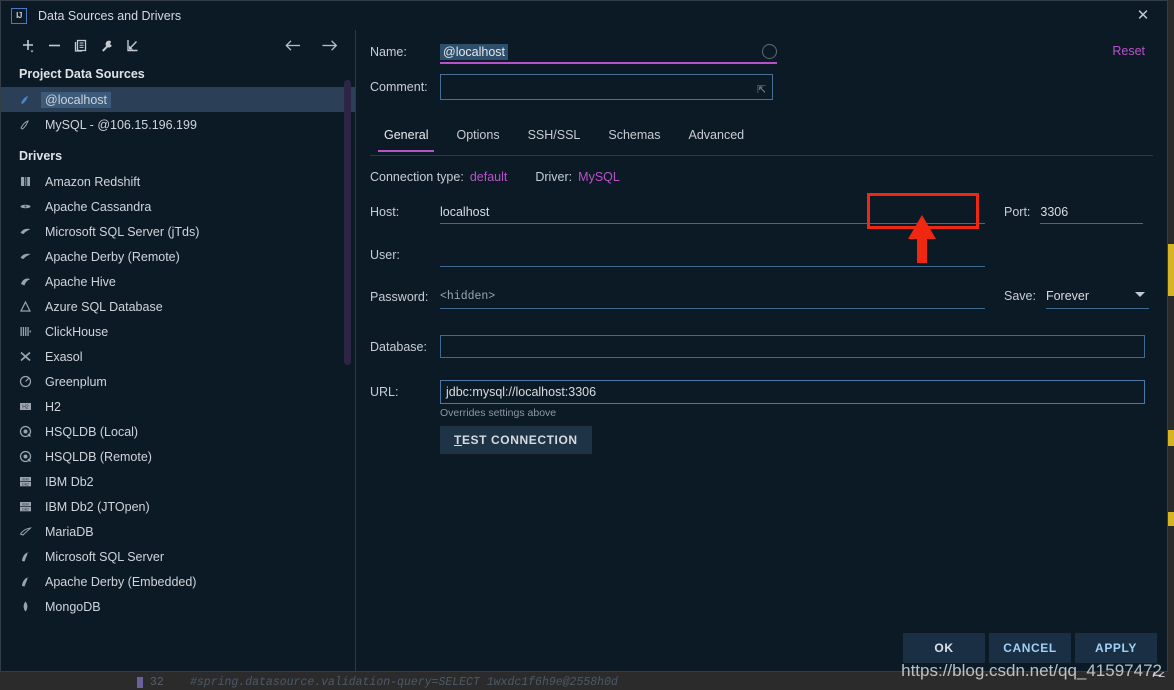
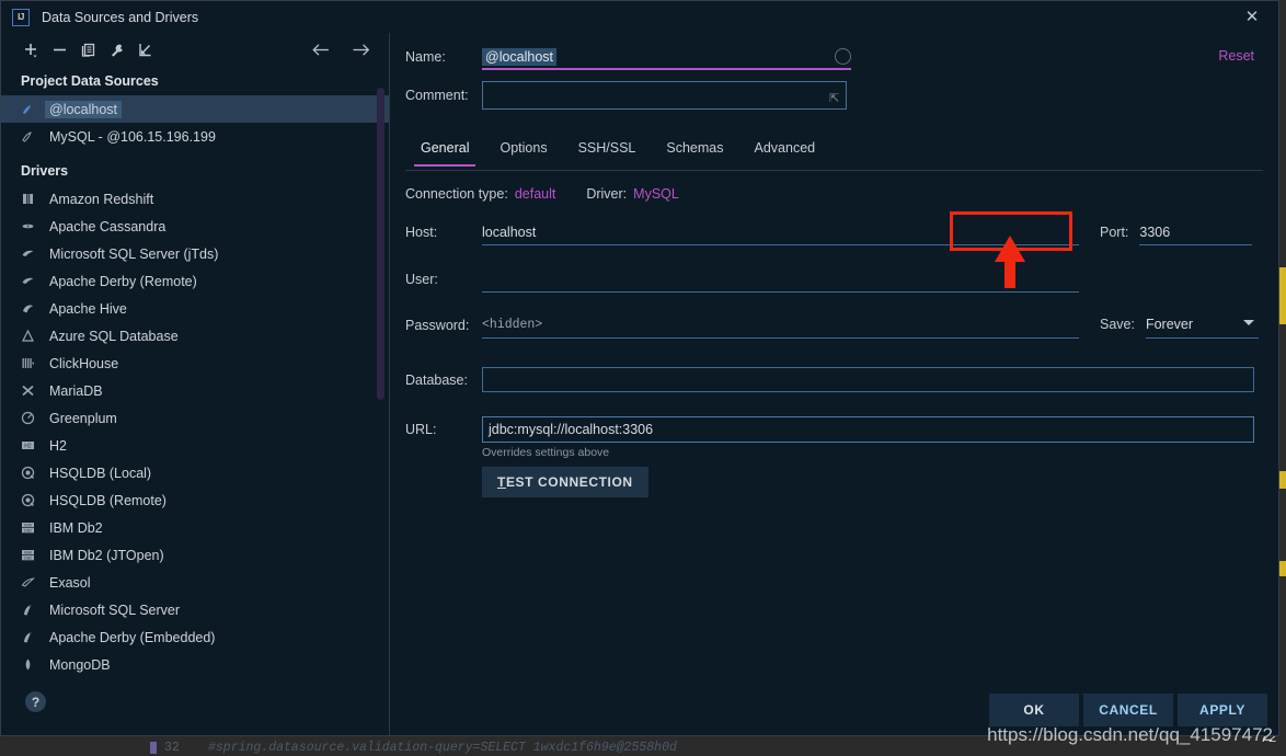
  32
  #spring.datasource.validation-query=SELECT 1wxdc1f6h9e@2558h0d
  72
  IJ
  Data Sources and Drivers
  ✕
  Project Data Sources
  @localhost
  MySQL - @106.15.196.199
  Drivers
  Amazon Redshift
  Apache Cassandra
  Microsoft SQL Server (jTds)
  Apache Derby (Remote)
  Apache Hive
  Azure SQL Database
  ClickHouse
- Exasol
+ MariaDB
  Greenplum
  H2
  HSQLDB (Local)
  HSQLDB (Remote)
  IBM Db2
  IBM Db2 (JTOpen)
- MariaDB
+ Exasol
  Microsoft SQL Server
  Apache Derby (Embedded)
  MongoDB
+ ?
  Name:
  @localhost
  Reset
  Comment:
  ⇱
  General
  Options
  SSH/SSL
  Schemas
  Advanced
  Connection type:
  default
  Driver:
  MySQL
  Host:
  localhost
  Port:
  3306
  User:
  Password:
  <hidden>
  Save:
  Forever
  Database:
  URL:
  jdbc:mysql://localhost:3306
  Overrides settings above
  T
  EST CONNECTION
  OK
  CANCEL
  APPLY
  https://blog.csdn.net/qq_41597472
